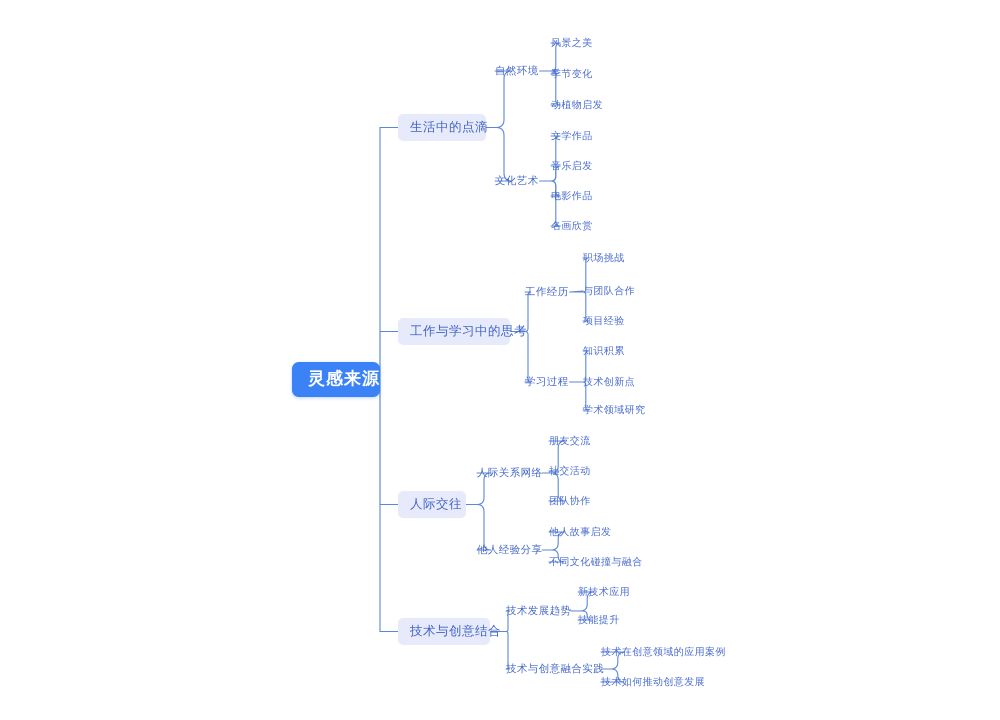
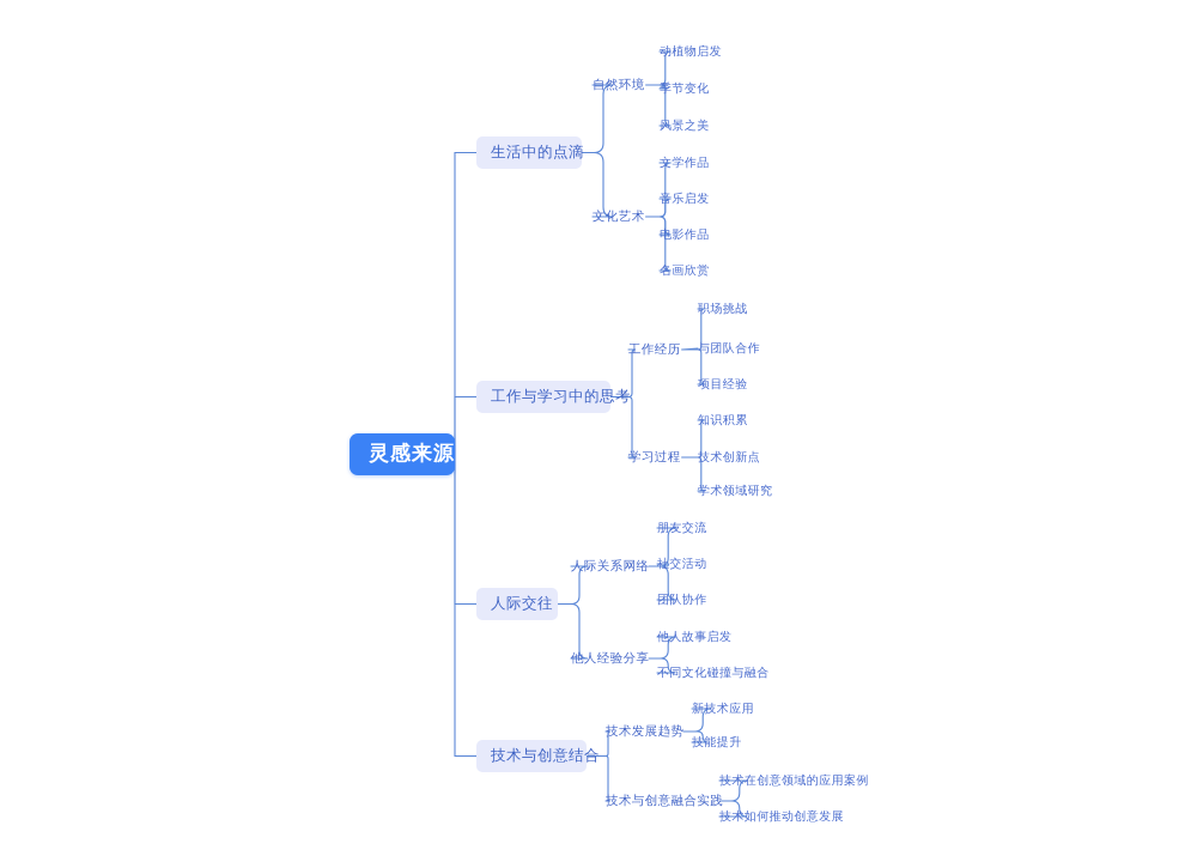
  灵感来源
  生活中的点滴
  自然环境
- 风景之美
+ 动植物启发
  季节变化
- 动植物启发
+ 风景之美
  文化艺术
  文学作品
  音乐启发
  电影作品
  名画欣赏
  工作与学习中的思考
  工作经历
  职场挑战
  与团队合作
  项目经验
  学习过程
  知识积累
  技术创新点
  学术领域研究
  人际交往
  人际关系网络
  朋友交流
  社交活动
  团队协作
  他人经验分享
  他人故事启发
  不同文化碰撞与融合
  技术与创意结合
  技术发展趋势
  新技术应用
  技能提升
  技术与创意融合实践
  技术在创意领域的应用案例
  技术如何推动创意发展
